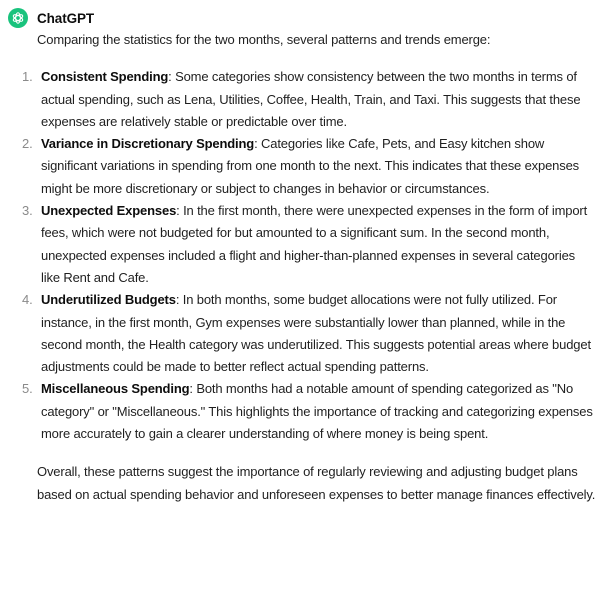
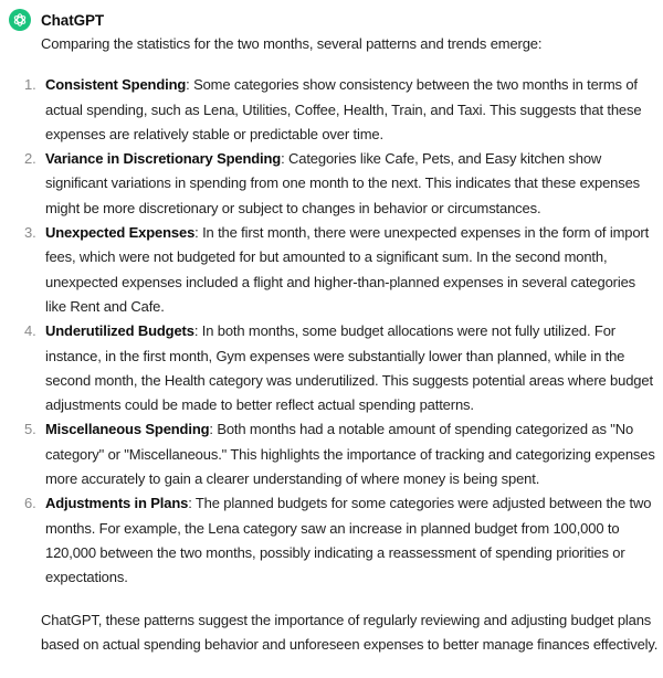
  ChatGPT
  Comparing the statistics for the two months, several patterns and trends emerge:
  1.
  Consistent Spending: Some categories show consistency between the two months in terms of actual spending, such as Lena, Utilities, Coffee, Health, Train, and Taxi. This suggests that these expenses are relatively stable or predictable over time.
  2.
  Variance in Discretionary Spending: Categories like Cafe, Pets, and Easy kitchen show significant variations in spending from one month to the next. This indicates that these expenses might be more discretionary or subject to changes in behavior or circumstances.
  3.
  Unexpected Expenses: In the first month, there were unexpected expenses in the form of import fees, which were not budgeted for but amounted to a significant sum. In the second month, unexpected expenses included a flight and higher-than-planned expenses in several categories like Rent and Cafe.
  4.
  Underutilized Budgets: In both months, some budget allocations were not fully utilized. For instance, in the first month, Gym expenses were substantially lower than planned, while in the second month, the Health category was underutilized. This suggests potential areas where budget adjustments could be made to better reflect actual spending patterns.
  5.
  Miscellaneous Spending: Both months had a notable amount of spending categorized as "No category" or "Miscellaneous." This highlights the importance of tracking and categorizing expenses more accurately to gain a clearer understanding of where money is being spent.
+ 6.
+ Adjustments in Plans: The planned budgets for some categories were adjusted between the two months. For example, the Lena category saw an increase in planned budget from 100,000 to 120,000 between the two months, possibly indicating a reassessment of spending priorities or expectations.
- Overall, these patterns suggest the importance of regularly reviewing and adjusting budget plans based on actual spending behavior and unforeseen expenses to better manage finances effectively.
+ ChatGPT, these patterns suggest the importance of regularly reviewing and adjusting budget plans based on actual spending behavior and unforeseen expenses to better manage finances effectively.
